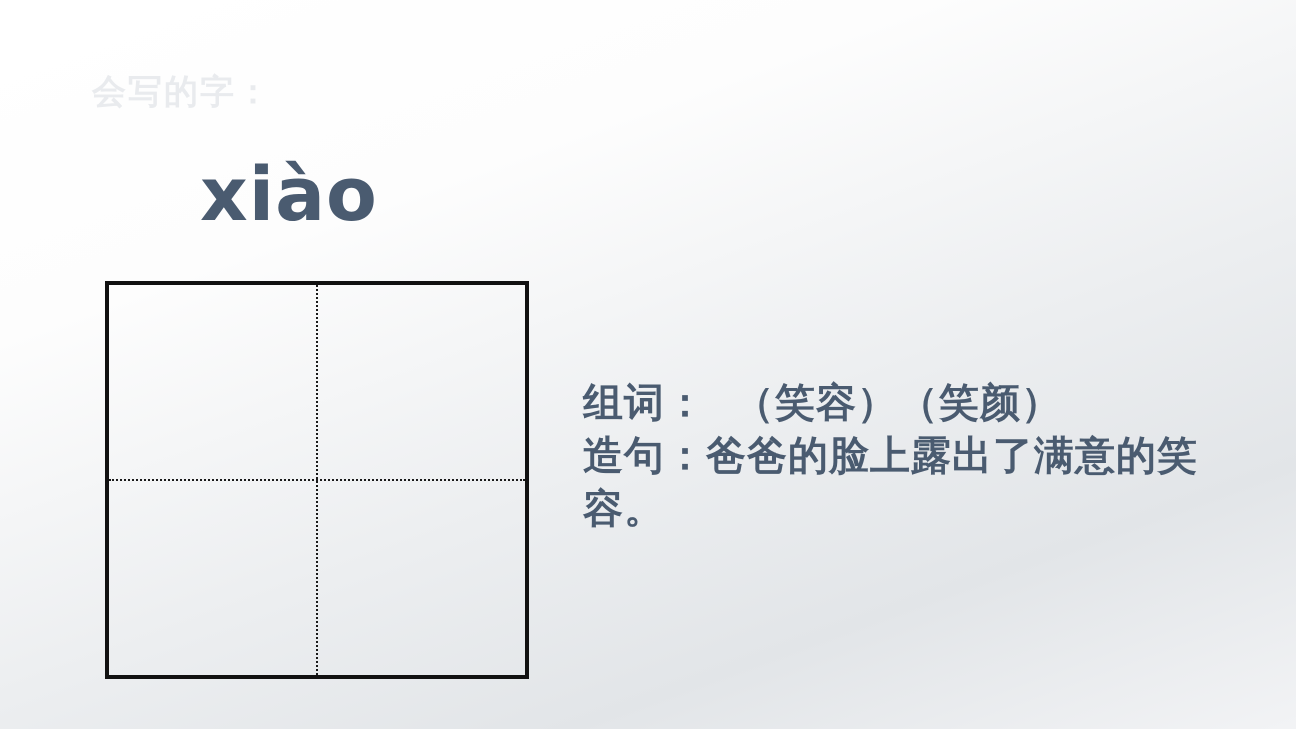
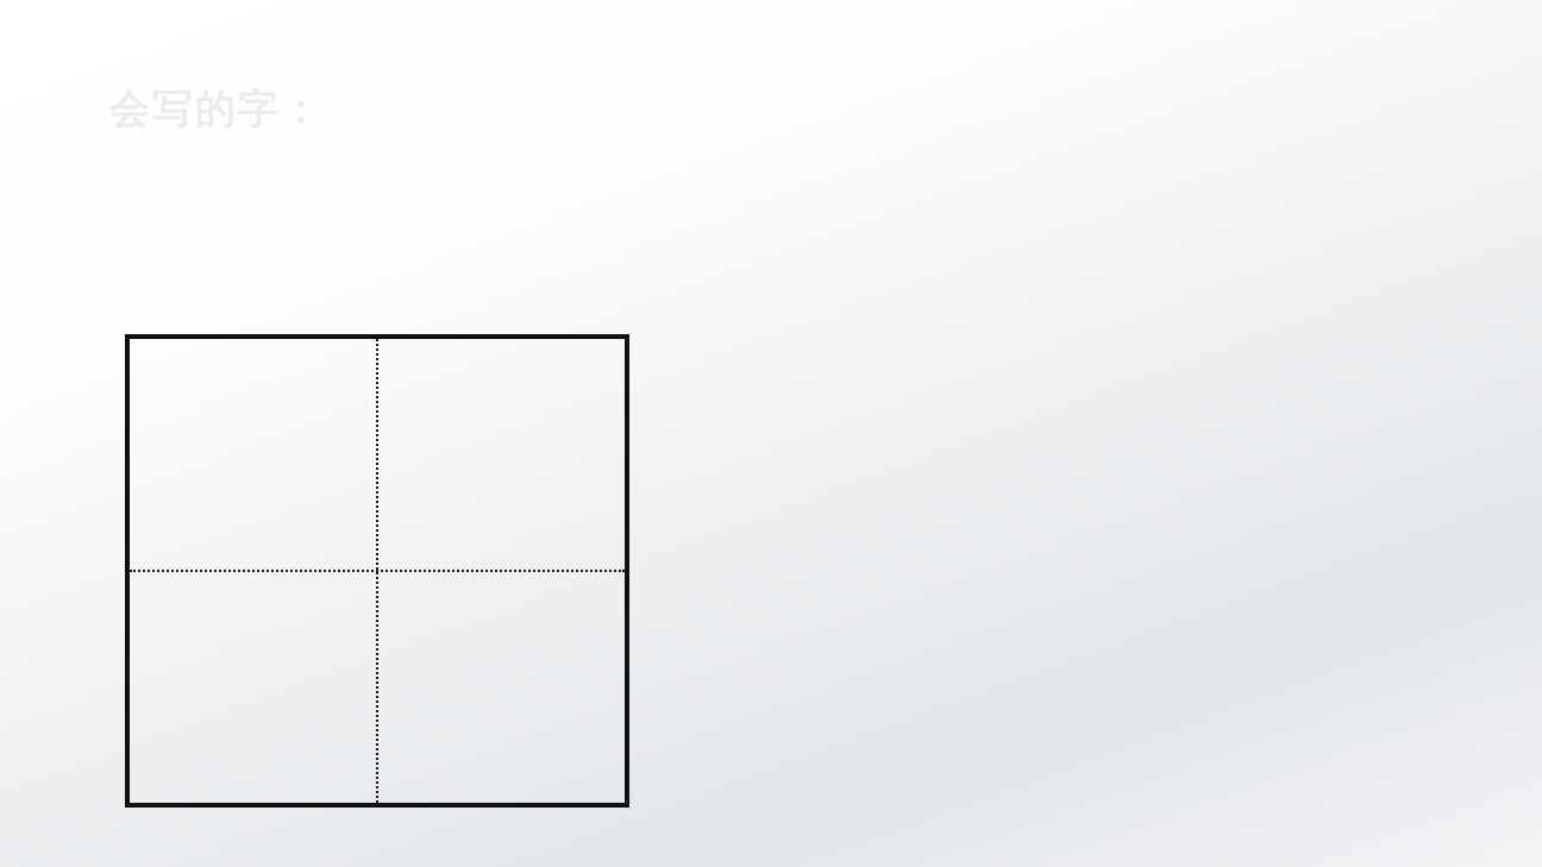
- xiào
- 组词： （笑容）（笑颜）
- 造句：爸爸的脸上露出了满意的笑容。
